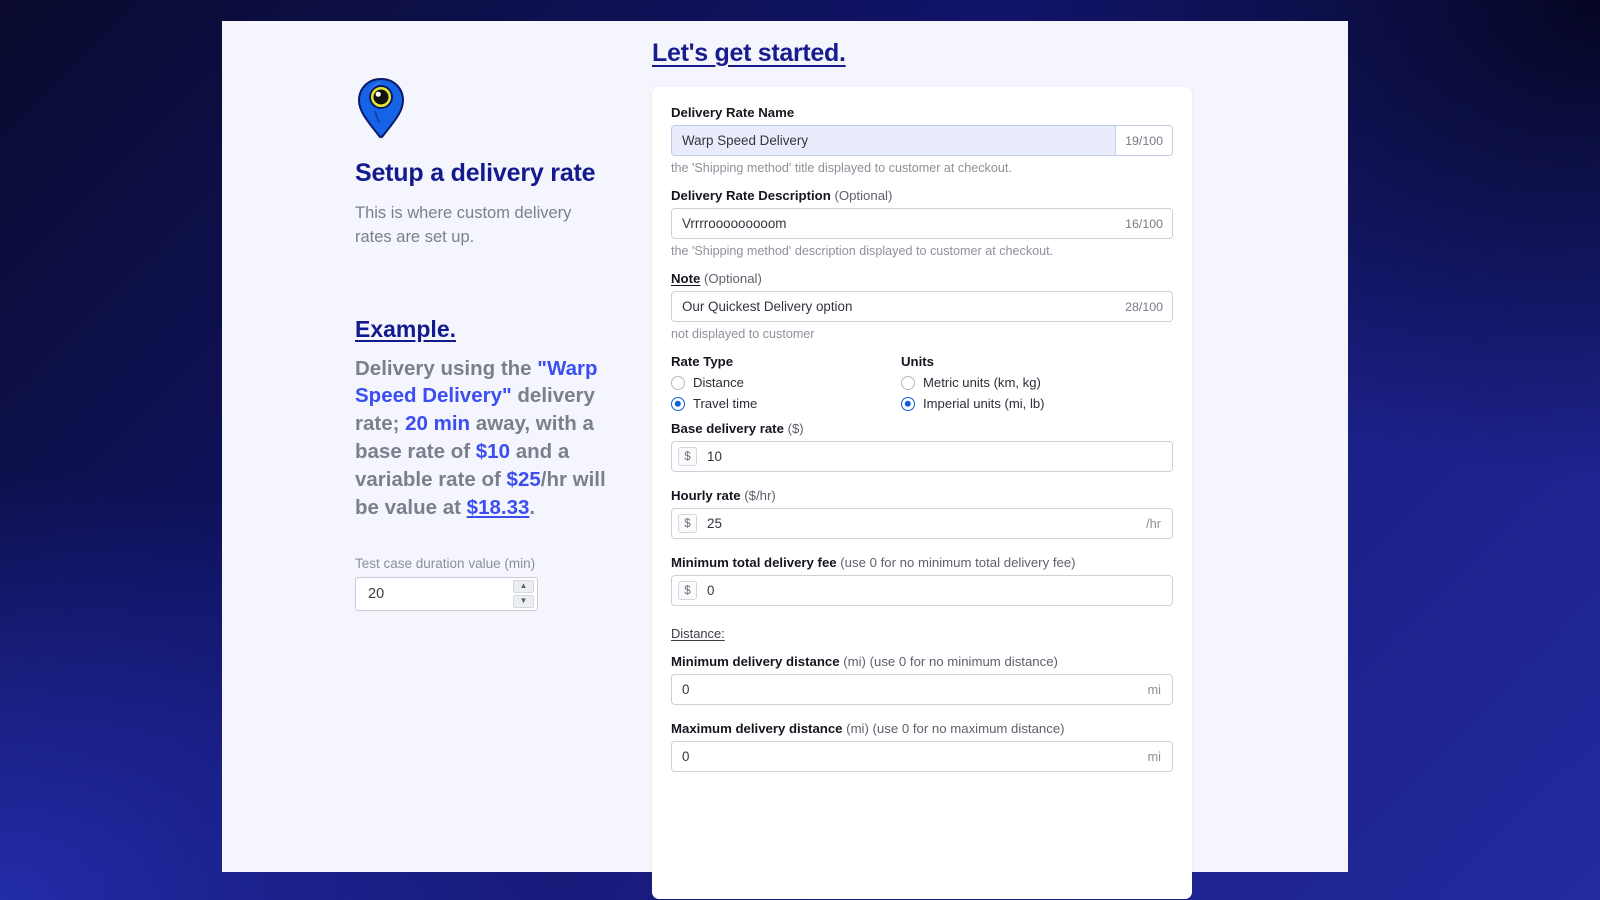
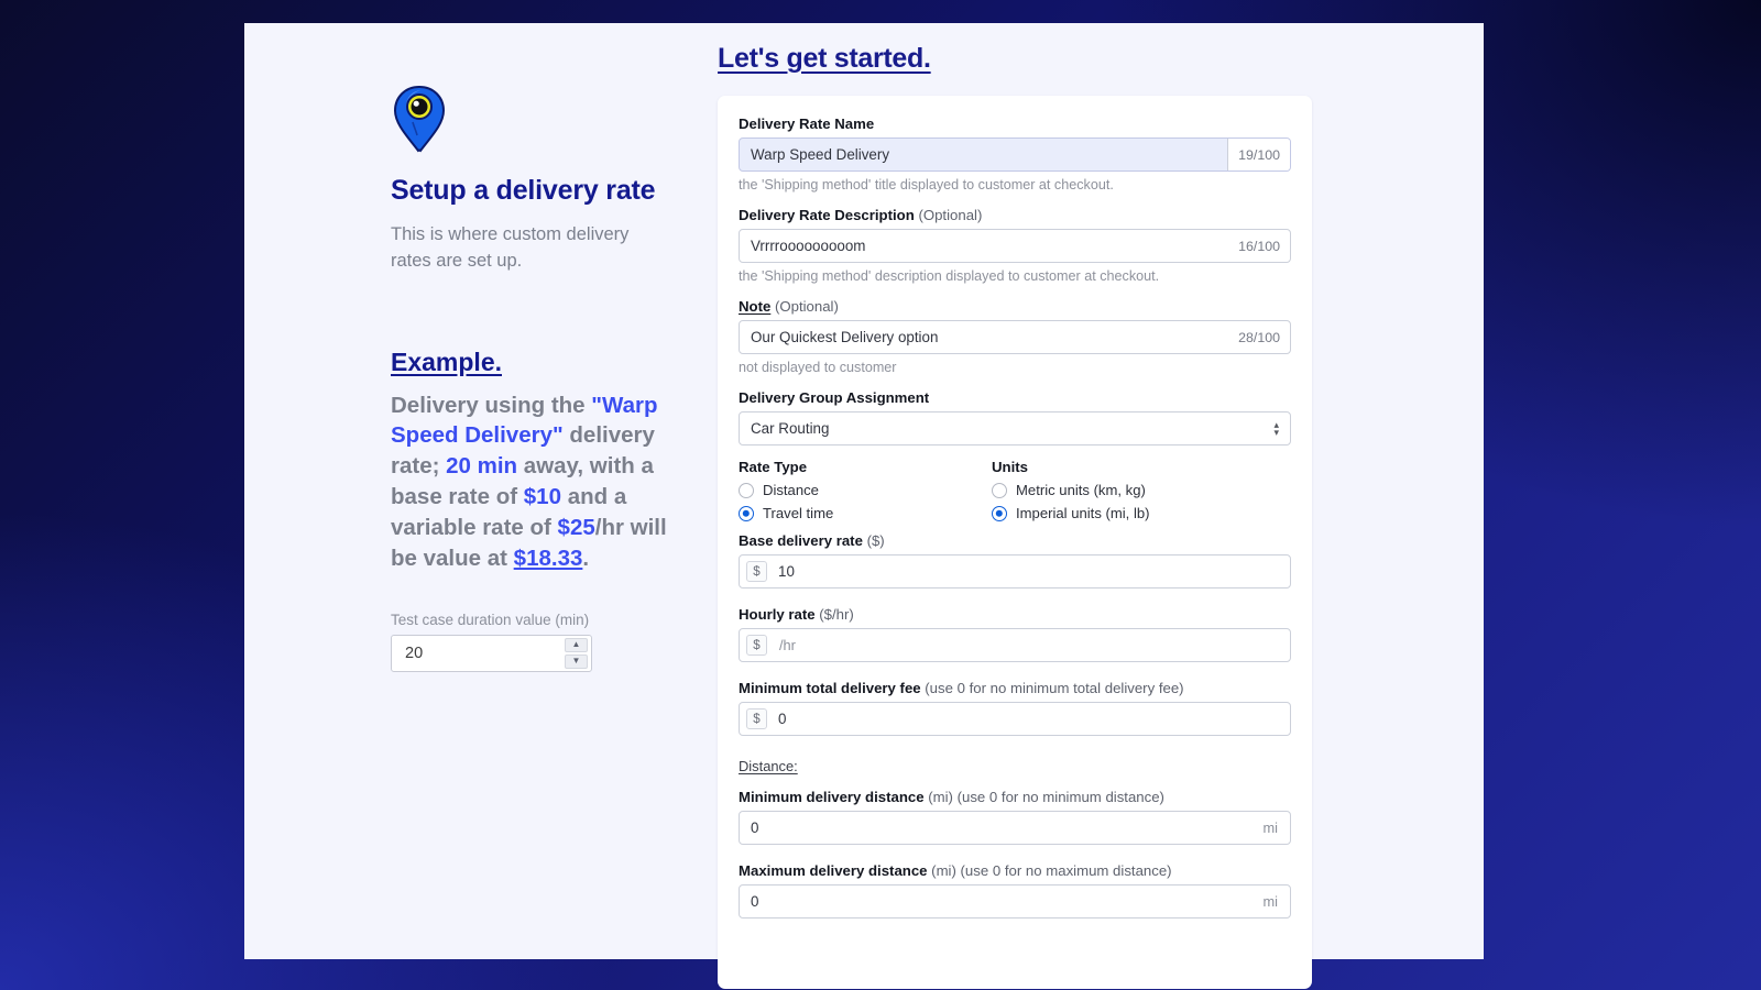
  Setup a delivery rate
  This is where custom delivery rates are set up.
  Example.
  Delivery using the "Warp Speed Delivery" delivery rate; 20 min away, with a base rate of $10 and a variable rate of $25/hr will be value at $18.33.
  Test case duration value (min)
  20
  ▲
  ▼
  Let's get started.
  Delivery Rate Name
  Warp Speed Delivery
  19/100
  the 'Shipping method' title displayed to customer at checkout.
  Delivery Rate Description (Optional)
  Vrrrrooooooooom
  16/100
  the 'Shipping method' description displayed to customer at checkout.
  Note (Optional)
  Our Quickest Delivery option
  28/100
  not displayed to customer
+ Delivery Group Assignment
+ Car Routing
+ ▴
+ ▾
  Rate Type
  Distance
  Travel time
  Units
  Metric units (km, kg)
  Imperial units (mi, lb)
  Base delivery rate ($)
  $
  10
  Hourly rate ($/hr)
  $
- 25
  /hr
  Minimum total delivery fee (use 0 for no minimum total delivery fee)
  $
  0
  Distance:
  Minimum delivery distance (mi) (use 0 for no minimum distance)
  0
  mi
  Maximum delivery distance (mi) (use 0 for no maximum distance)
  0
  mi
